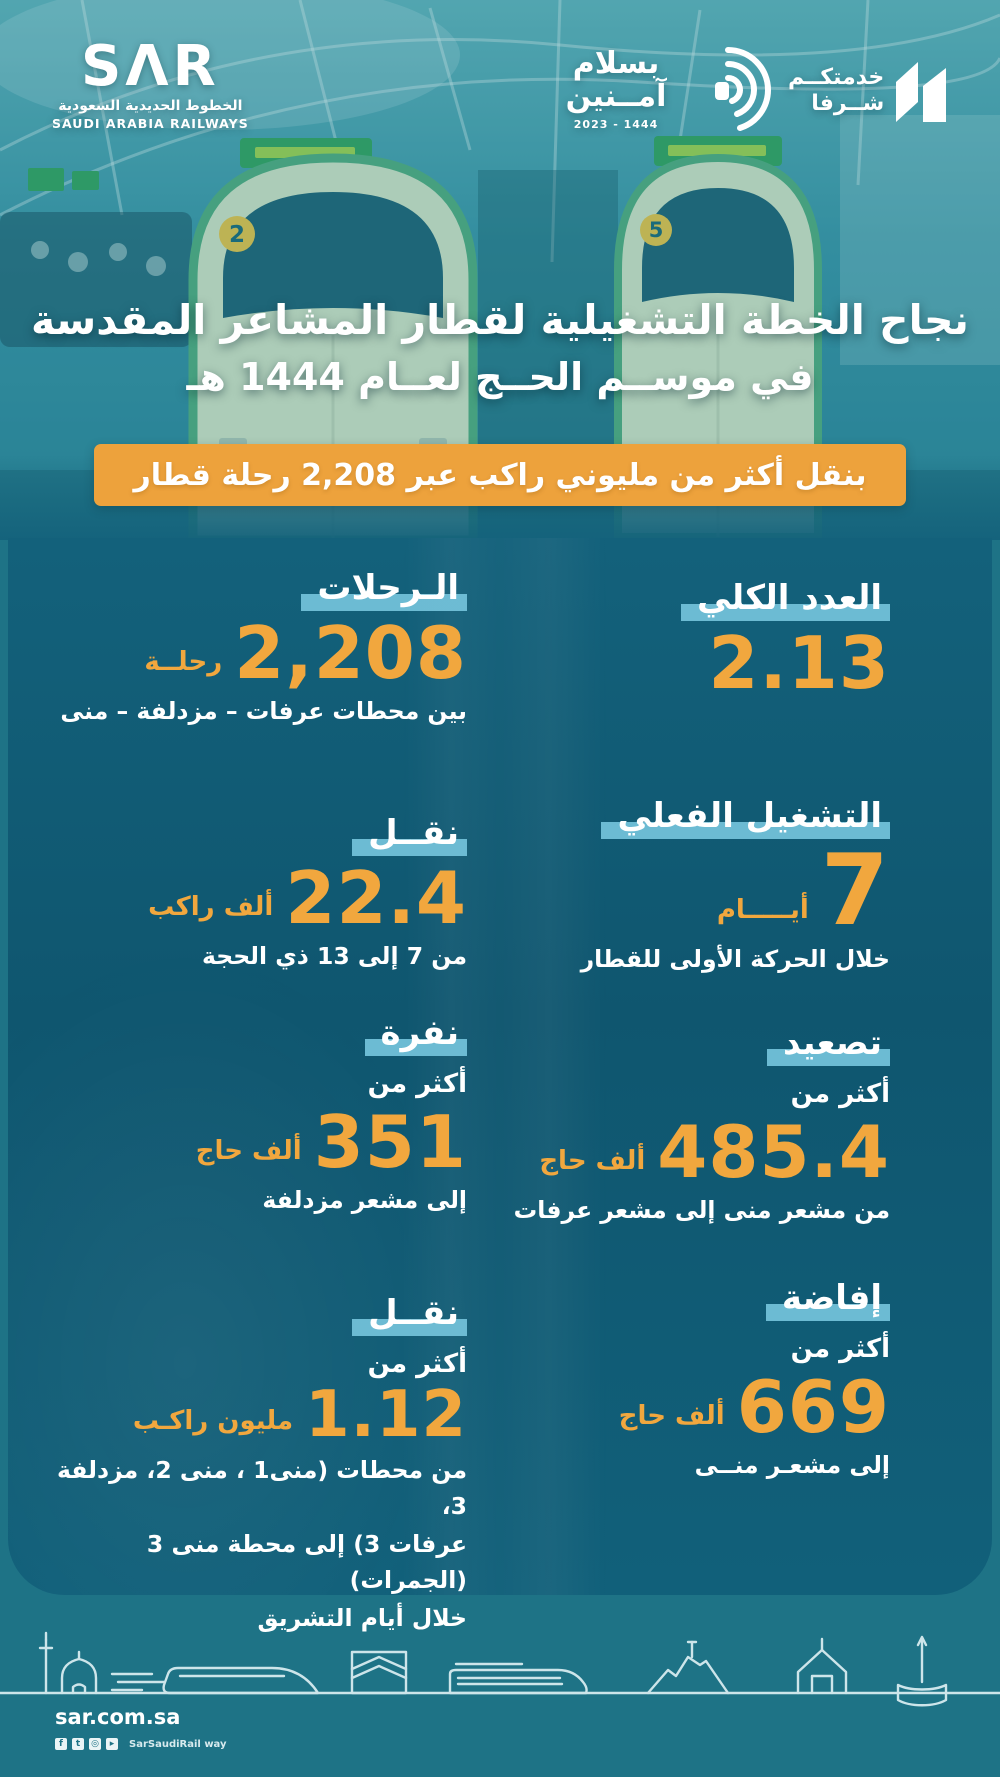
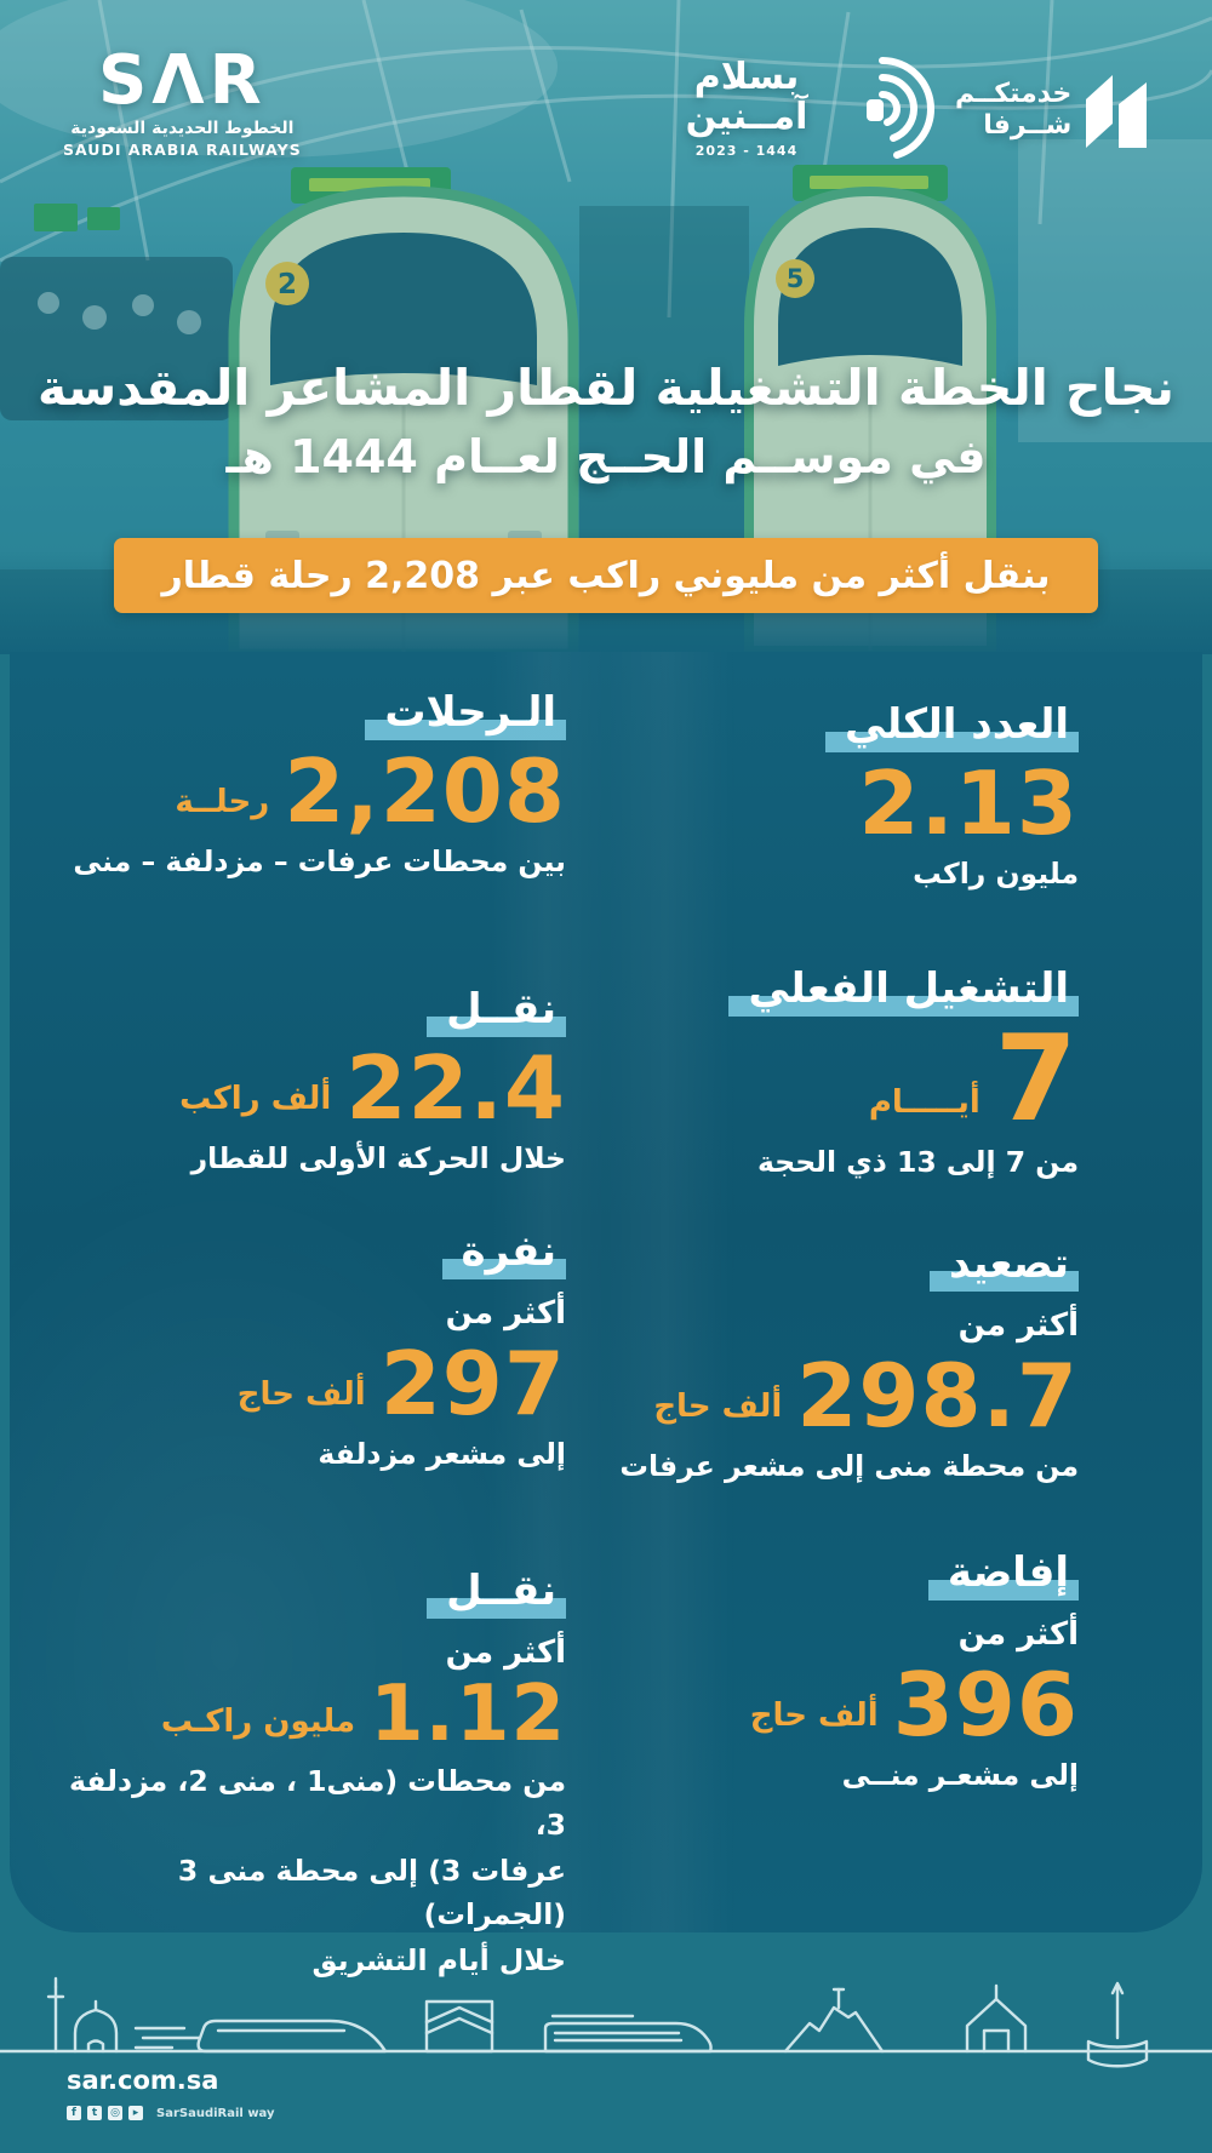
  2
  5
  SΛR
  الخطوط الحديدية السعودية
  SAUDI ARABIA RAILWAYS
  بسلام
  آمــنين
  2023 - 1444
  خدمتكــم
  شــرفا
  نجاح الخطة التشغيلية لقطار المشاعر المقدسة
  في موســم الحــج لعــام 1444 هـ
  بنقل أكثر من مليوني راكب عبر 2,208 رحلة قطار
  العدد الكلي
  2.13
+ مليون راكب
  الـرحلات
  2,208
  رحلــة
  بين محطات عرفات – مزدلفة – منى
  التشغيل الفعلي
  7
  أيـــــام
- خلال الحركة الأولى للقطار
+ من 7 إلى 13 ذي الحجة
  نقــل
  22.4
  ألف راكب
- من 7 إلى 13 ذي الحجة
+ خلال الحركة الأولى للقطار
  تصعيد
  أكثر من
- 485.4
+ 298.7
  ألف حاج
- من مشعر منى إلى مشعر عرفات
+ من محطة منى إلى مشعر عرفات
  نفرة
  أكثر من
- 351
+ 297
  ألف حاج
  إلى مشعر مزدلفة
  إفاضة
  أكثر من
- 669
+ 396
  ألف حاج
  إلى مشعـر منــى
  نقــل
  أكثر من
  1.12
  مليون راكـب
  من محطات (منى1 ، منى 2، مزدلفة 3،
  عرفات 3) إلى محطة منى 3 (الجمرات)
  خلال أيام التشريق
  sar.com.sa
  f
  t
  ◎
  ▸
  SarSaudiRail way
